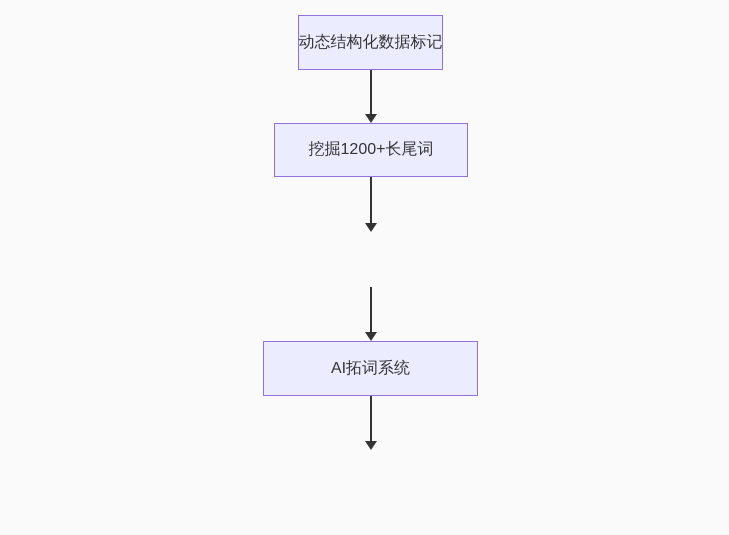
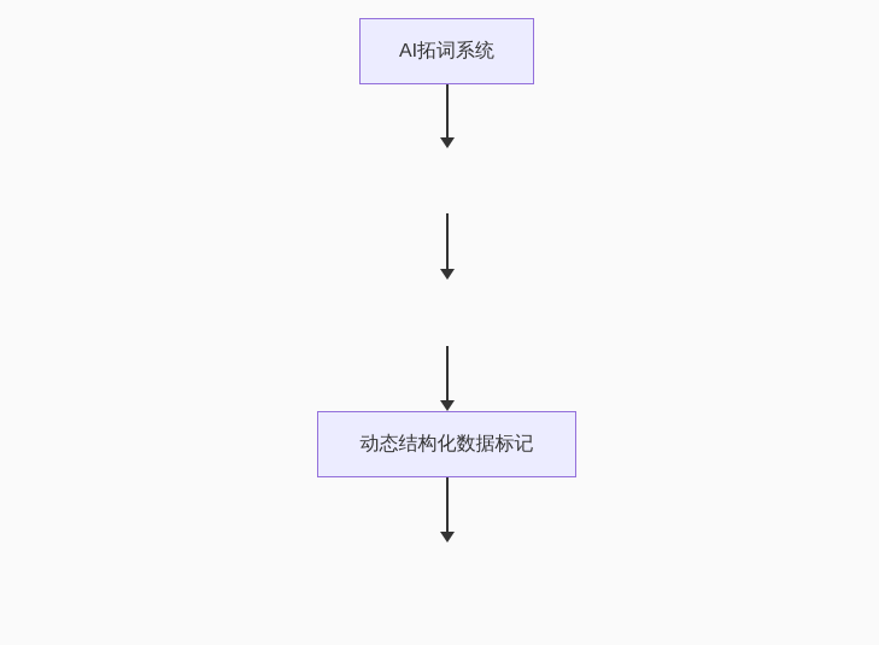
- 动态结构化数据标记
+ AI拓词系统
- 挖掘1200+长尾词
- AI拓词系统
+ 动态结构化数据标记
